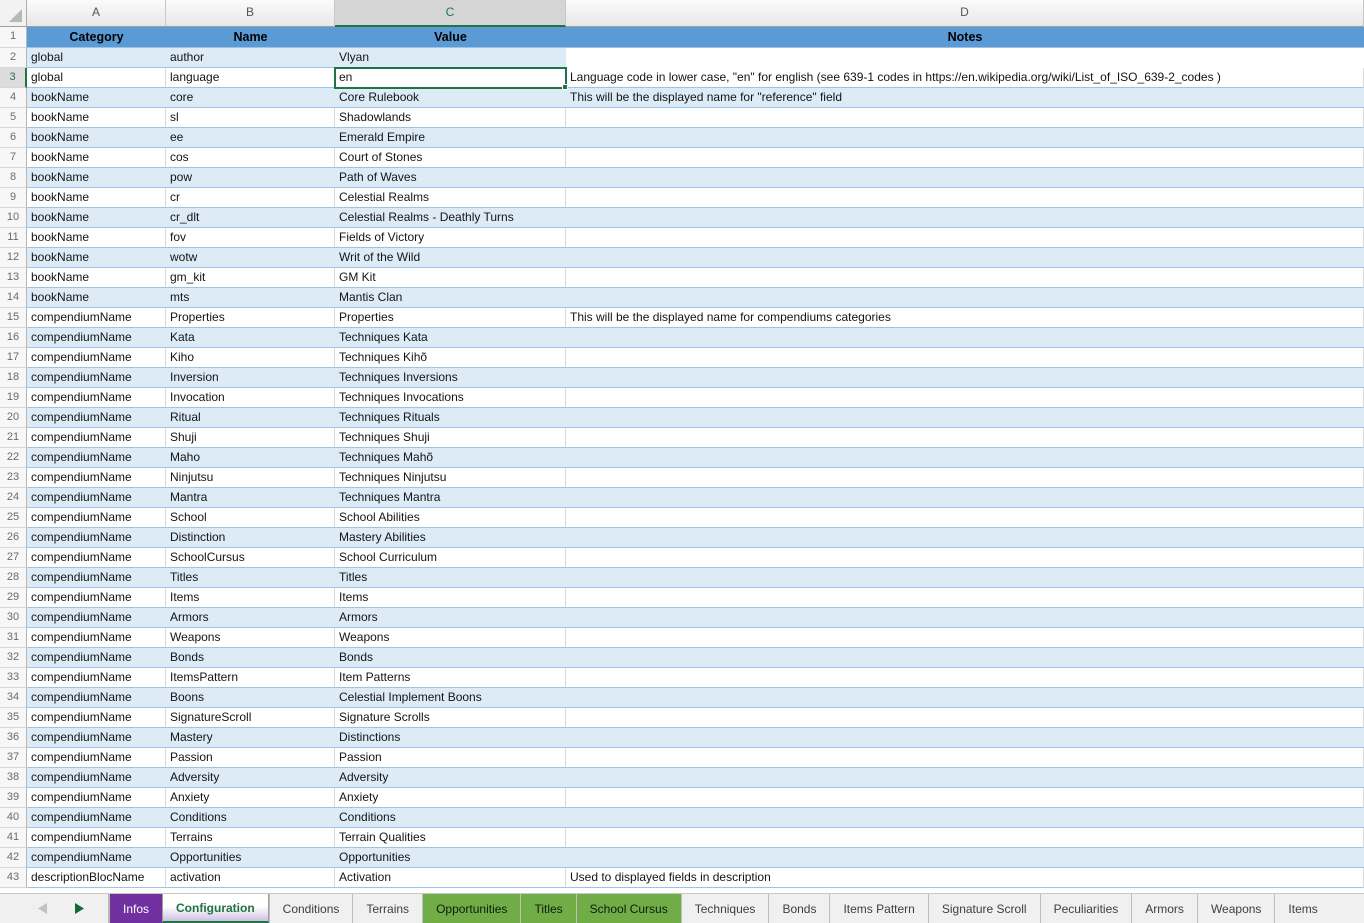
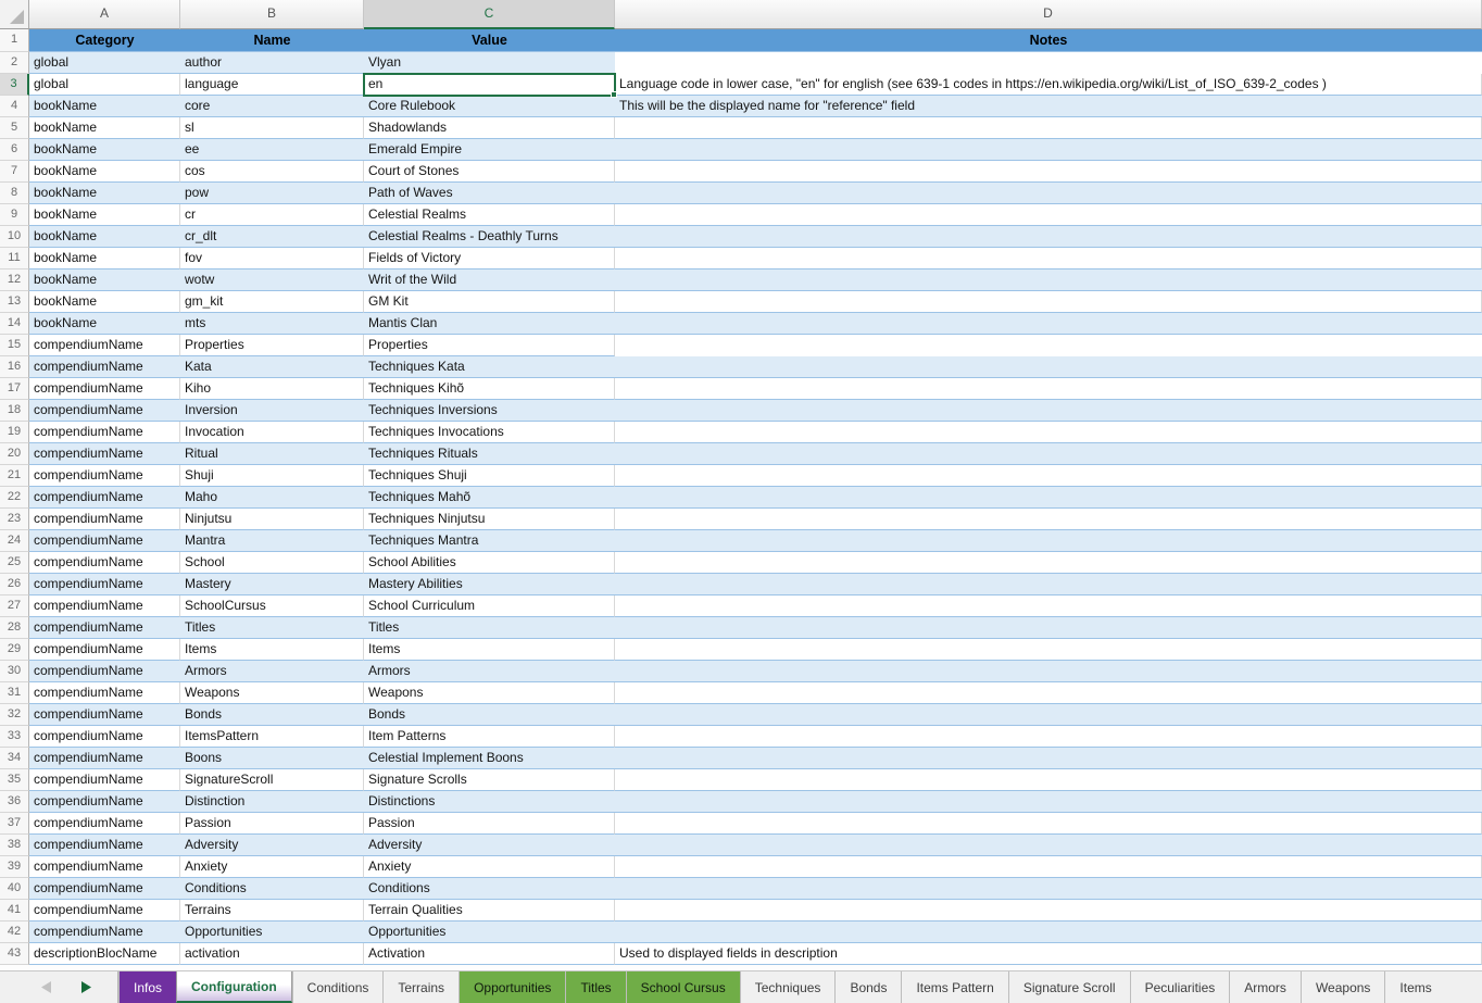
  A
  B
  C
  D
  1
  Category
  Name
  Value
  Notes
  2
  global
  author
  Vlyan
  3
  global
  language
  en
  Language code in lower case, "en" for english (see 639-1 codes in https://en.wikipedia.org/wiki/List_of_ISO_639-2_codes )
  4
  bookName
  core
  Core Rulebook
  This will be the displayed name for "reference" field
  5
  bookName
  sl
  Shadowlands
  6
  bookName
  ee
  Emerald Empire
  7
  bookName
  cos
  Court of Stones
  8
  bookName
  pow
  Path of Waves
  9
  bookName
  cr
  Celestial Realms
  10
  bookName
  cr_dlt
  Celestial Realms - Deathly Turns
  11
  bookName
  fov
  Fields of Victory
  12
  bookName
  wotw
  Writ of the Wild
  13
  bookName
  gm_kit
  GM Kit
  14
  bookName
  mts
  Mantis Clan
  15
  compendiumName
  Properties
  Properties
- This will be the displayed name for compendiums categories
  16
  compendiumName
  Kata
  Techniques Kata
  17
  compendiumName
  Kiho
  Techniques Kihõ
  18
  compendiumName
  Inversion
  Techniques Inversions
  19
  compendiumName
  Invocation
  Techniques Invocations
  20
  compendiumName
  Ritual
  Techniques Rituals
  21
  compendiumName
  Shuji
  Techniques Shuji
  22
  compendiumName
  Maho
  Techniques Mahõ
  23
  compendiumName
  Ninjutsu
  Techniques Ninjutsu
  24
  compendiumName
  Mantra
  Techniques Mantra
  25
  compendiumName
  School
  School Abilities
  26
  compendiumName
- Distinction
+ Mastery
  Mastery Abilities
  27
  compendiumName
  SchoolCursus
  School Curriculum
  28
  compendiumName
  Titles
  Titles
  29
  compendiumName
  Items
  Items
  30
  compendiumName
  Armors
  Armors
  31
  compendiumName
  Weapons
  Weapons
  32
  compendiumName
  Bonds
  Bonds
  33
  compendiumName
  ItemsPattern
  Item Patterns
  34
  compendiumName
  Boons
  Celestial Implement Boons
  35
  compendiumName
  SignatureScroll
  Signature Scrolls
  36
  compendiumName
- Mastery
+ Distinction
  Distinctions
  37
  compendiumName
  Passion
  Passion
  38
  compendiumName
  Adversity
  Adversity
  39
  compendiumName
  Anxiety
  Anxiety
  40
  compendiumName
  Conditions
  Conditions
  41
  compendiumName
  Terrains
  Terrain Qualities
  42
  compendiumName
  Opportunities
  Opportunities
  43
  descriptionBlocName
  activation
  Activation
  Used to displayed fields in description
  Infos
  Configuration
  Conditions
  Terrains
  Opportunities
  Titles
  School Cursus
  Techniques
  Bonds
  Items Pattern
  Signature Scroll
  Peculiarities
  Armors
  Weapons
  Items
